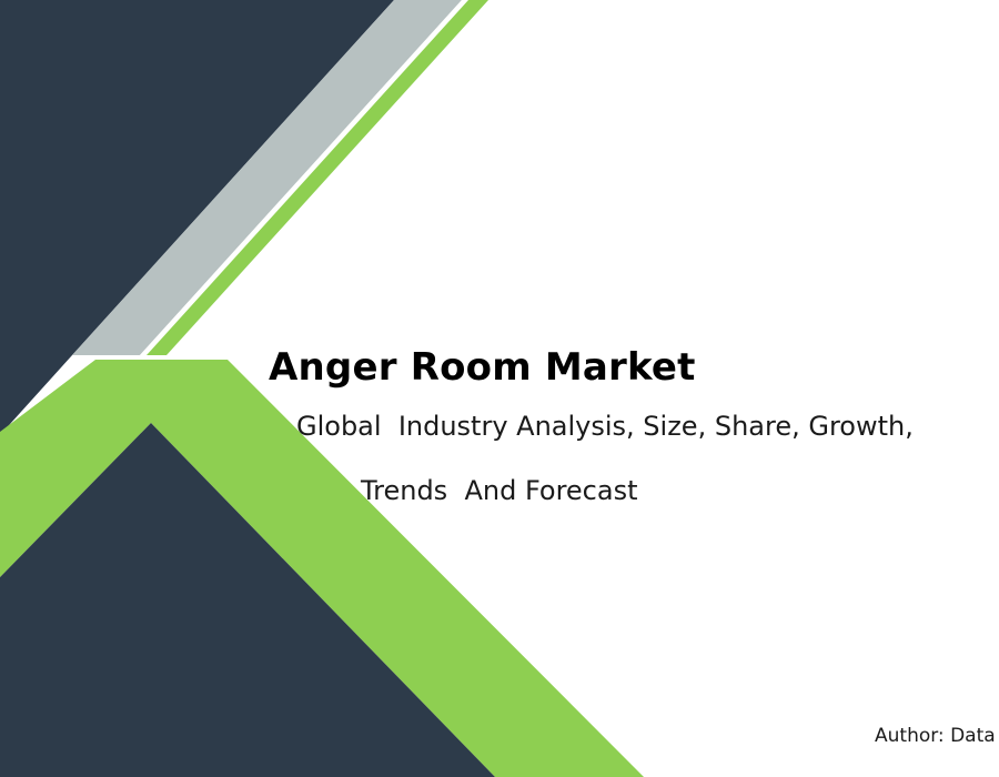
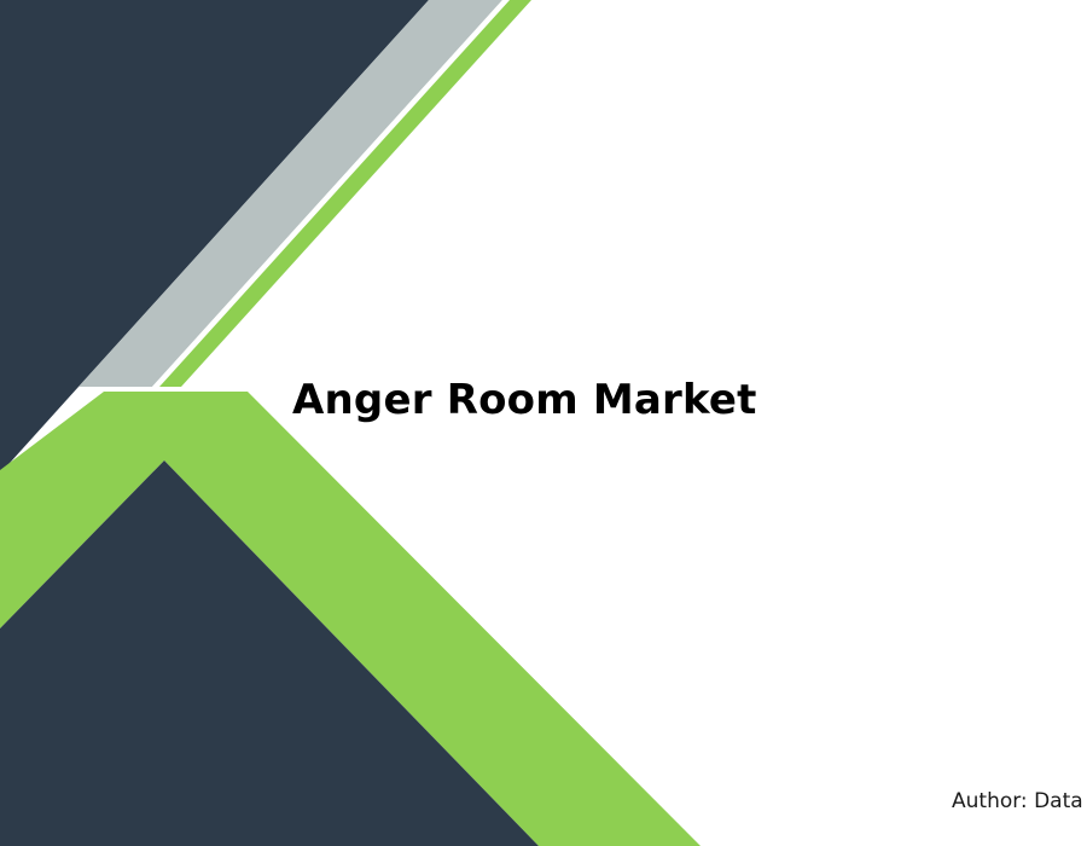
  Anger Room Market
- Global Industry Analysis, Size, Share, Growth,
- Trends And Forecast
  Author: Data
